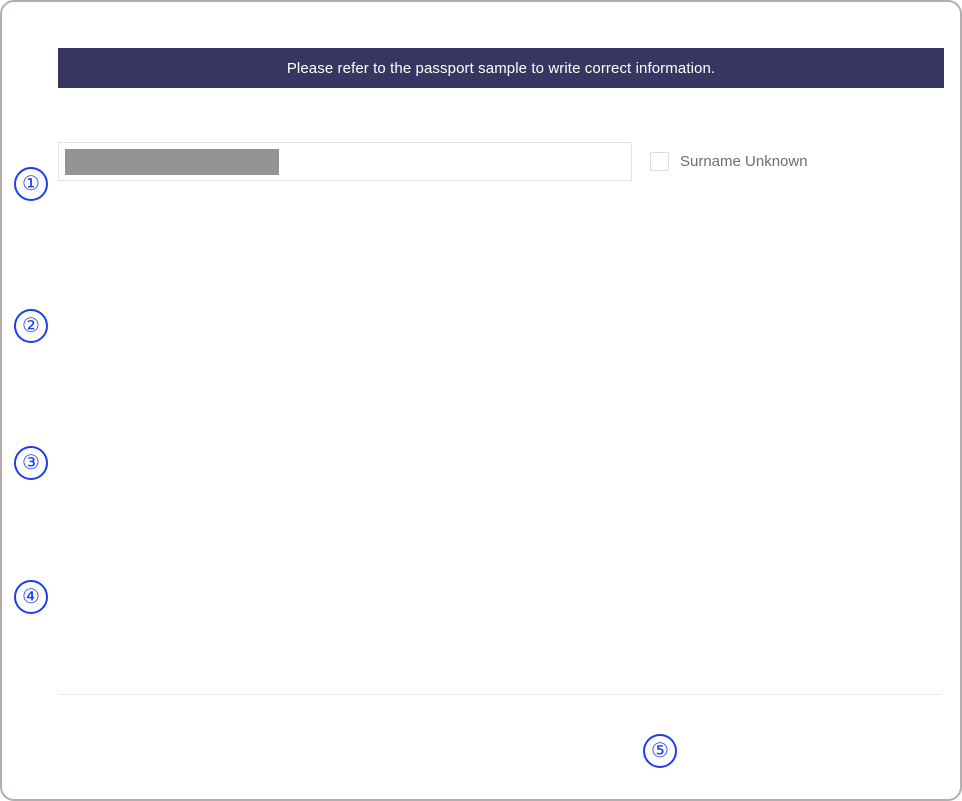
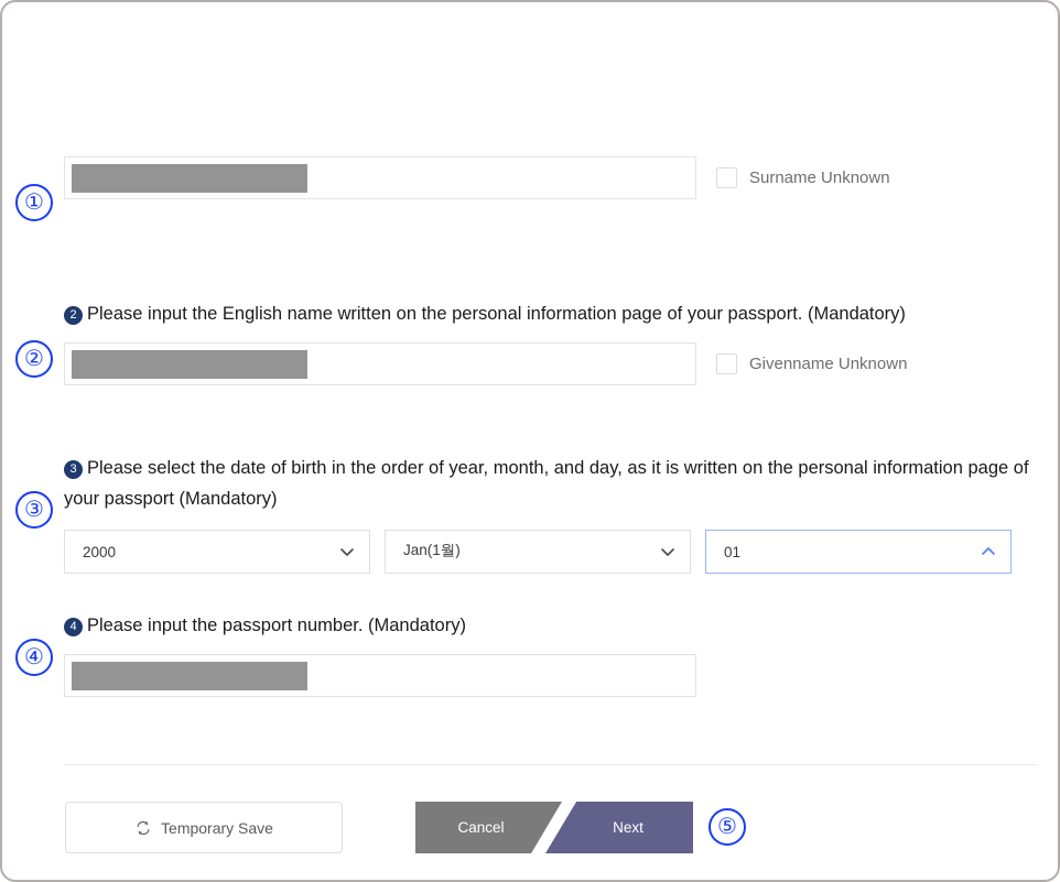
- Please refer to the passport sample to write correct information.
  ①
  ②
  ③
  ④
  ⑤
  Surname Unknown
+ 2 Please input the English name written on the personal information page of your passport. (Mandatory)
+ Givenname Unknown
+ 3 Please select the date of birth in the order of year, month, and day, as it is written on the personal information page of your passport (Mandatory)
+ 2000
+ Jan(1월)
+ 01
+ 4 Please input the passport number. (Mandatory)
+ Temporary Save
+ Cancel
+ Next
